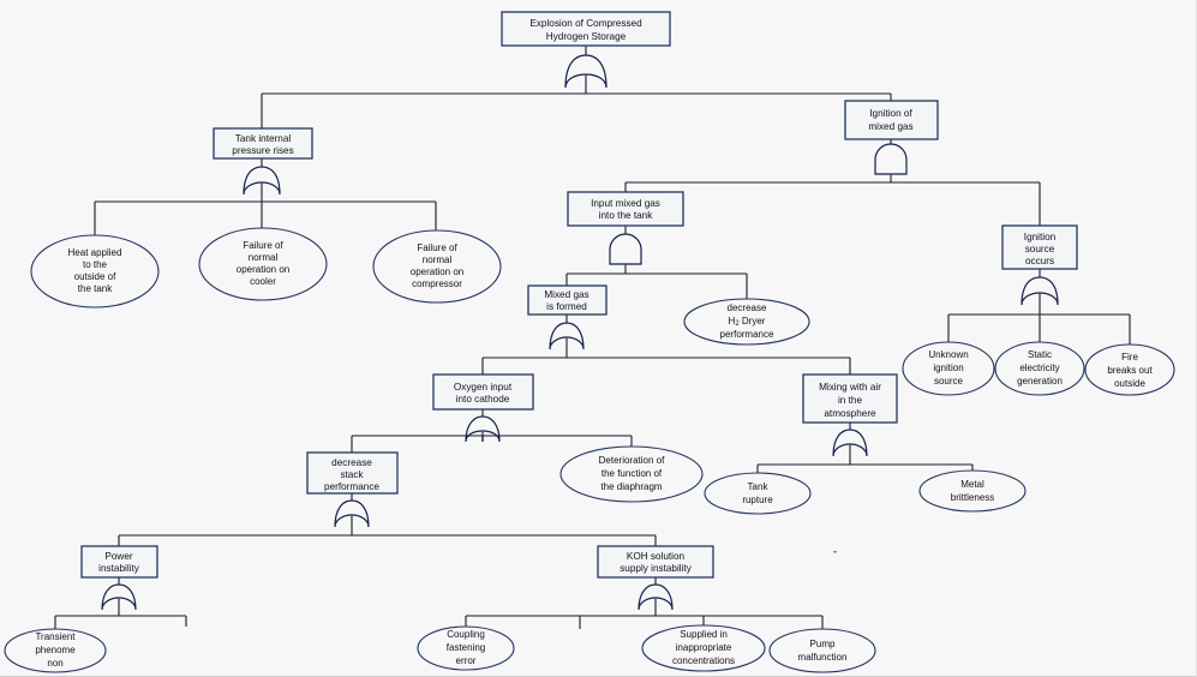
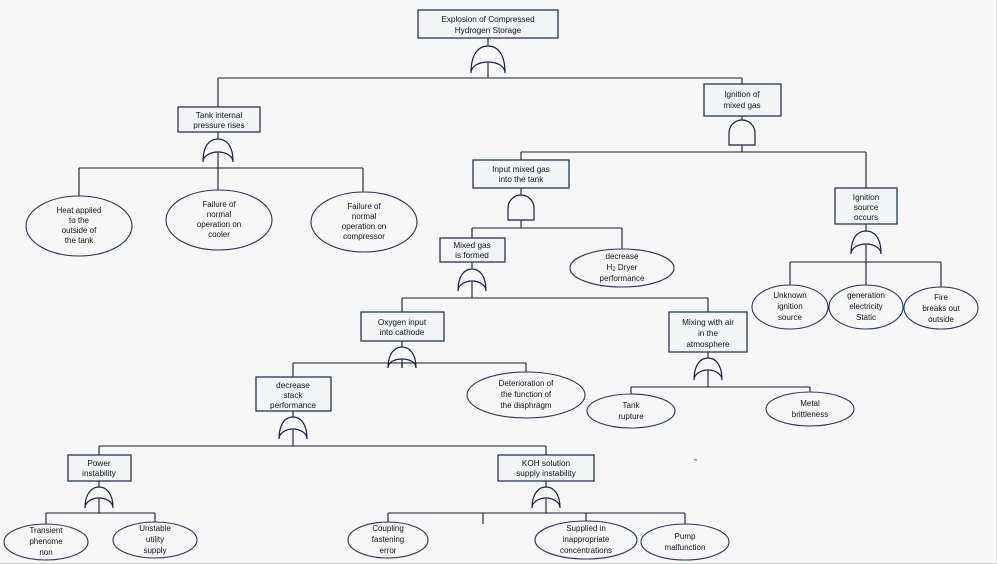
  Explosion of Compressed
  Hydrogen Storage
  Tank internal
  pressure rises
  Heat applied
  to the
  outside of
  the tank
  Failure of
  normal
  operation on
  cooler
  Failure of
  normal
  operation on
  compressor
  Ignition of
  mixed gas
  Input mixed gas
  into the tank
  Mixed gas
  is formed
  decrease
  H Dryer
  performance
  Ignition
  source
  occurs
  Unknown
  ignition
  source
- Static
+ generation
  electricity
- generation
+ Static
  Fire
  breaks out
  outside
  Oxygen input
  into cathode
  Mixing with air
  in the
  atmosphere
  decrease
  stack
  performance
  Deterioration of
  the function of
  the diaphragm
  Tank
  rupture
  Metal
  brittleness
  Power
  instability
  KOH solution
  supply instability
  Transient
  phenome
  non
+ Unstable
+ utility
+ supply
  Coupling
  fastening
  error
  Supplied in
  inappropriate
  concentrations
  Pump
  malfunction
